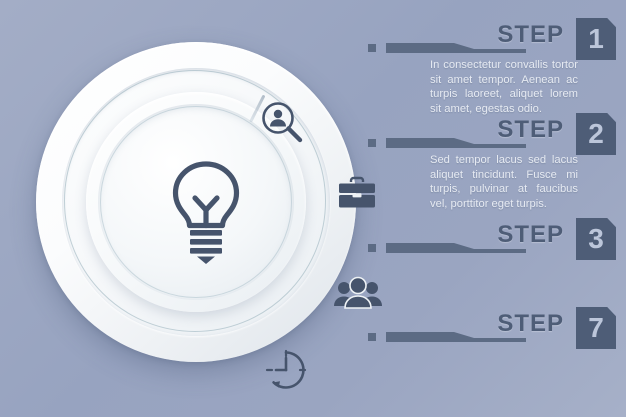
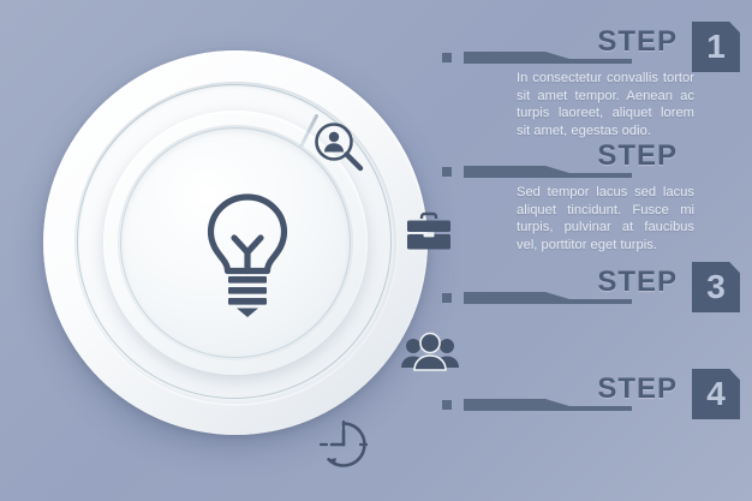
  STEP
  1
  In consectetur convallis tortor sit amet tempor. Aenean ac turpis laoreet, aliquet lorem sit amet, egestas odio.
  STEP
- 2
  Sed tempor lacus sed lacus aliquet tincidunt. Fusce mi turpis, pulvinar at faucibus vel, porttitor eget turpis.
  STEP
  3
  STEP
- 7
+ 4
